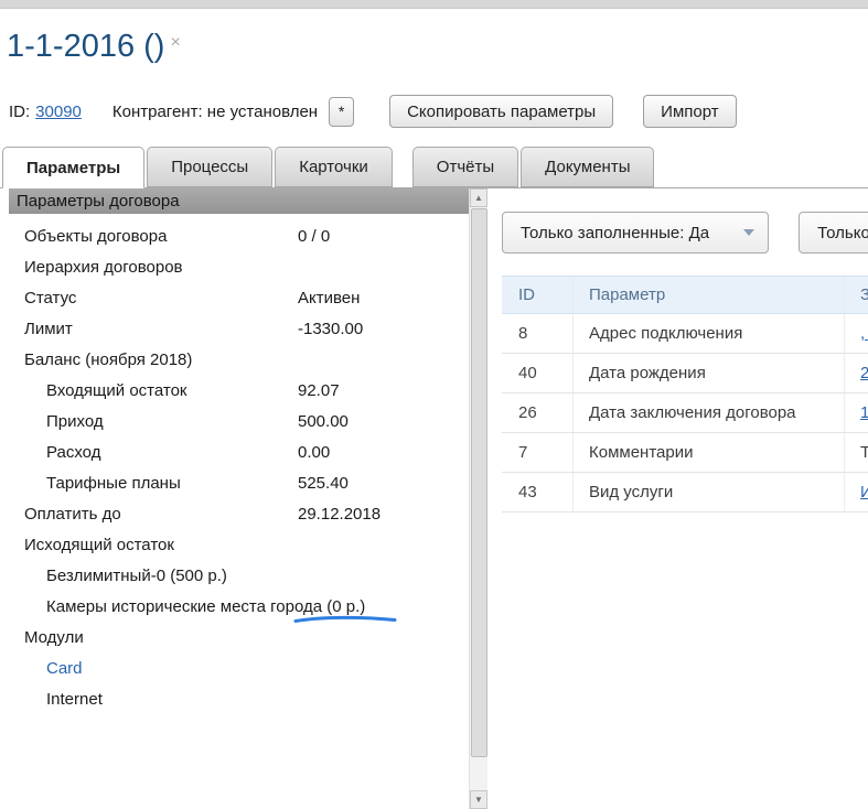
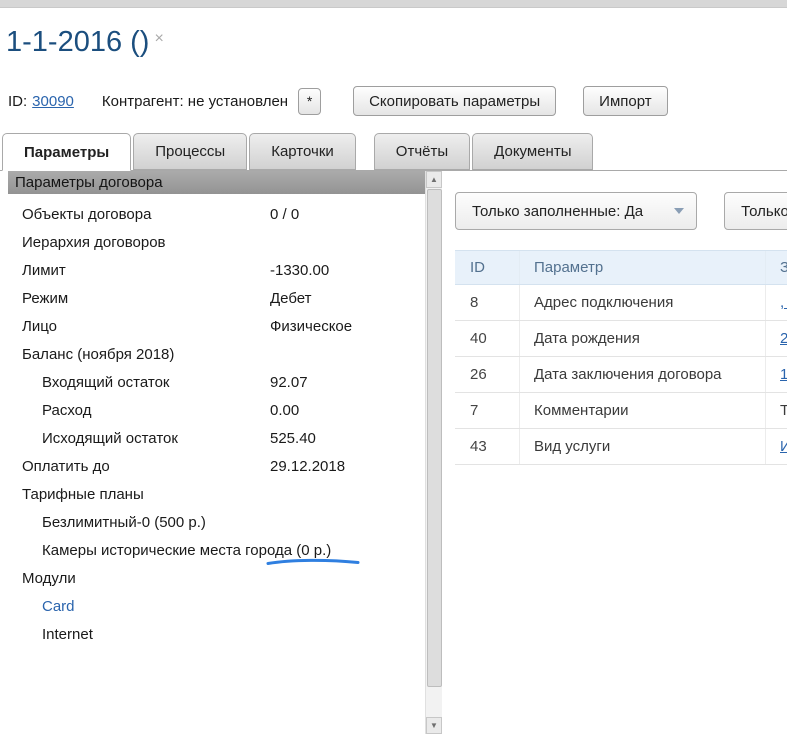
  1-1-2016 () ×
  ID:
  30090
  Контрагент: не установлен
  *
  Скопировать параметры
  Импорт
  Параметры
  Процессы
  Карточки
  Отчёты
  Документы
  Параметры договора
  Объекты договора
  0 / 0
  Иерархия договоров
- Статус
- Активен
  Лимит
  -1330.00
+ Режим
+ Дебет
+ Лицо
+ Физическое
  Баланс (ноября 2018)
  Входящий остаток
  92.07
- Приход
- 500.00
  Расход
  0.00
- Тарифные планы
+ Исходящий остаток
  525.40
  Оплатить до
  29.12.2018
- Исходящий остаток
+ Тарифные планы
  Безлимитный-0 (500 р.)
  Камеры исторические места города (0 р.)
  Модули
  Card
  Internet
  ▲
  ▼
  Только заполненные: Да
  Только
  ID
  Параметр
  8
  Адрес подключения
  40
  Дата рождения
  26
  Дата заключения договора
  7
  Комментарии
  43
  Вид услуги
  И
